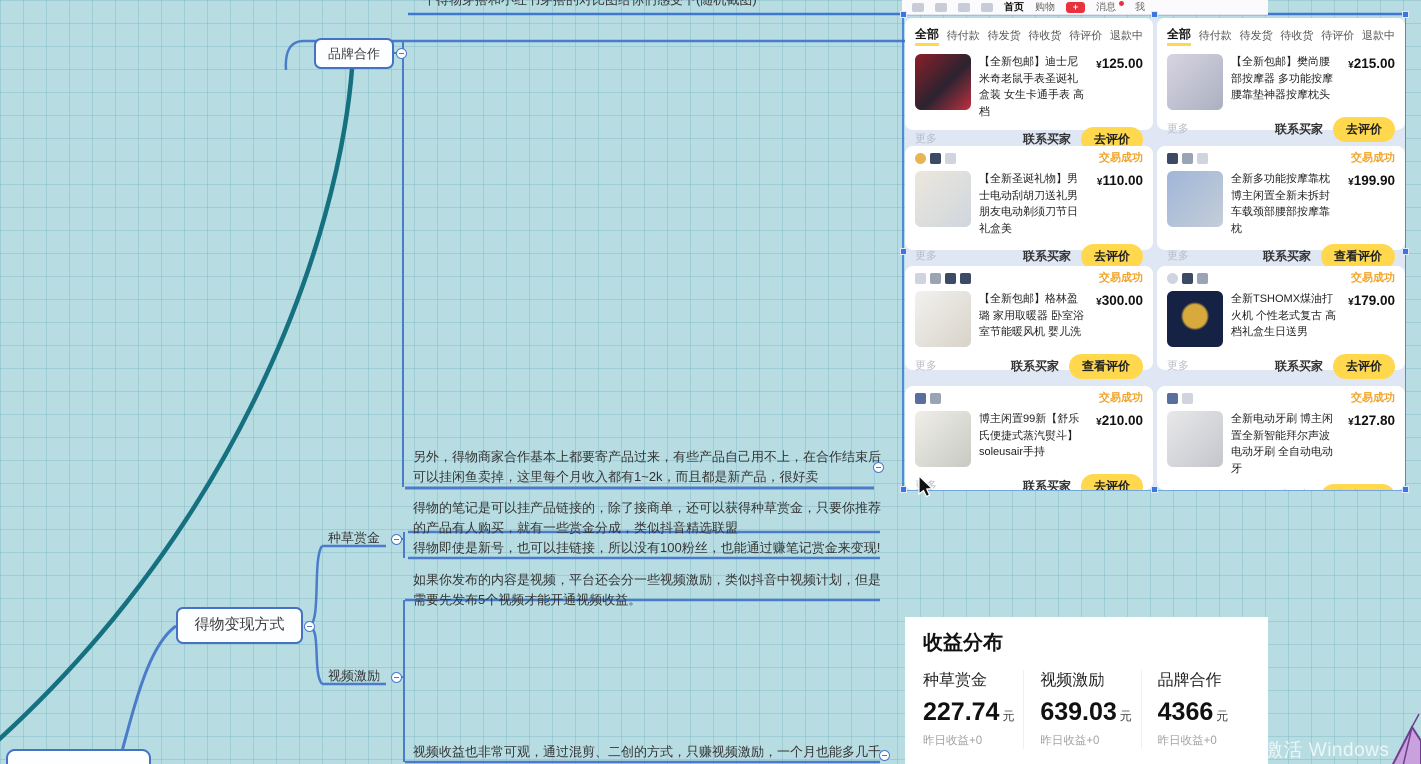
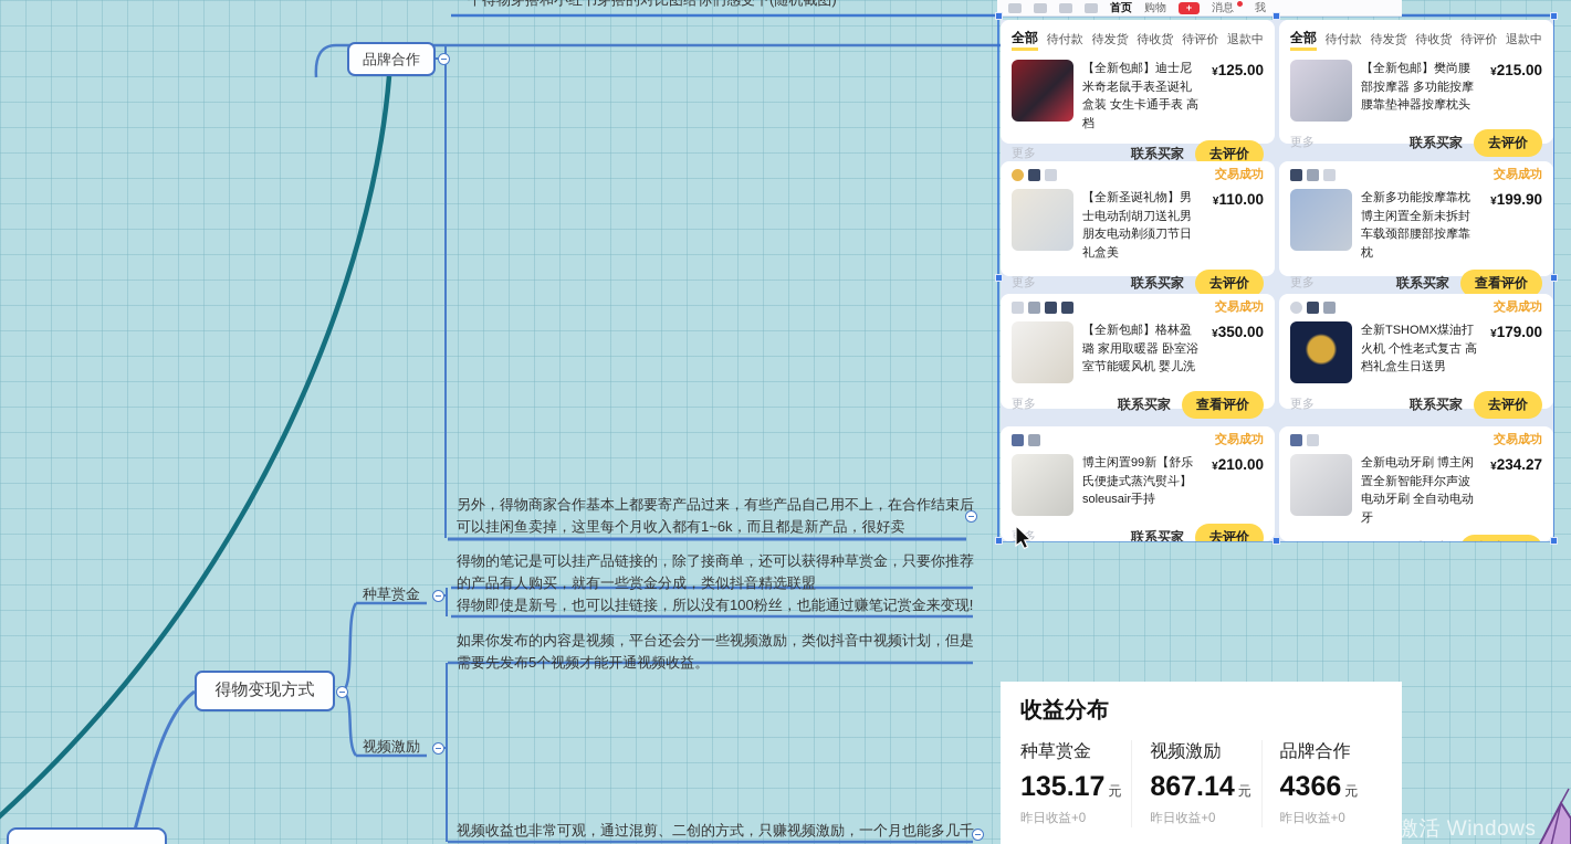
  品牌合作
  得物变现方式
  种草赏金
  视频激励
- 另外，得物商家合作基本上都要寄产品过来，有些产品自己用不上，在合作结束后可以挂闲鱼卖掉，这里每个月收入都有1~2k，而且都是新产品，很好卖
+ 另外，得物商家合作基本上都要寄产品过来，有些产品自己用不上，在合作结束后可以挂闲鱼卖掉，这里每个月收入都有1~6k，而且都是新产品，很好卖
  得物的笔记是可以挂产品链接的，除了接商单，还可以获得种草赏金，只要你推荐的产品有人购买，就有一些赏金分成，类似抖音精选联盟
  得物即使是新号，也可以挂链接，所以没有100粉丝，也能通过赚笔记赏金来变现!
  如果你发布的内容是视频，平台还会分一些视频激励，类似抖音中视频计划，但是需要先发布5个视频才能开通视频收益。
  视频收益也非常可观，通过混剪、二创的方式，只赚视频激励，一个月也能多几千
  首页
  购物
  +
  消息
  我
  全部
  待付款
  待发货
  待收货
  待评价
  退款中
  【全新包邮】迪士尼米奇老鼠手表圣诞礼盒装 女生卡通手表 高档
  ¥125.00
  更多
  联系买家
  去评价
  交易成功
  【全新圣诞礼物】男士电动刮胡刀送礼男朋友电动剃须刀节日礼盒美
  ¥110.00
  更多
  联系买家
  去评价
  交易成功
  【全新包邮】格林盈璐 家用取暖器 卧室浴室节能暖风机 婴儿洗
- ¥300.00
+ ¥350.00
  更多
  联系买家
  查看评价
  交易成功
  博主闲置99新【舒乐氏便捷式蒸汽熨斗】soleusair手持
  ¥210.00
  联系买家
  去评价
  全部
  待付款
  待发货
  待收货
  待评价
  退款中
  【全新包邮】樊尚腰部按摩器 多功能按摩腰靠垫神器按摩枕头
  ¥215.00
  更多
  联系买家
  去评价
  交易成功
  全新多功能按摩靠枕 博主闲置全新未拆封车载颈部腰部按摩靠枕
  ¥199.90
  更多
  联系买家
  查看评价
  交易成功
  全新TSHOMX煤油打火机 个性老式复古 高档礼盒生日送男
  ¥179.00
  更多
  联系买家
  去评价
  交易成功
  全新电动牙刷 博主闲置全新智能拜尔声波电动牙刷 全自动电动牙
- ¥127.80
+ ¥234.27
  收益分布
  种草赏金
- 227.74 元
+ 135.17 元
  昨日收益+0
  视频激励
- 639.03 元
+ 867.14 元
  昨日收益+0
  品牌合作
  4366 元
  昨日收益+0
  激活 Windows
